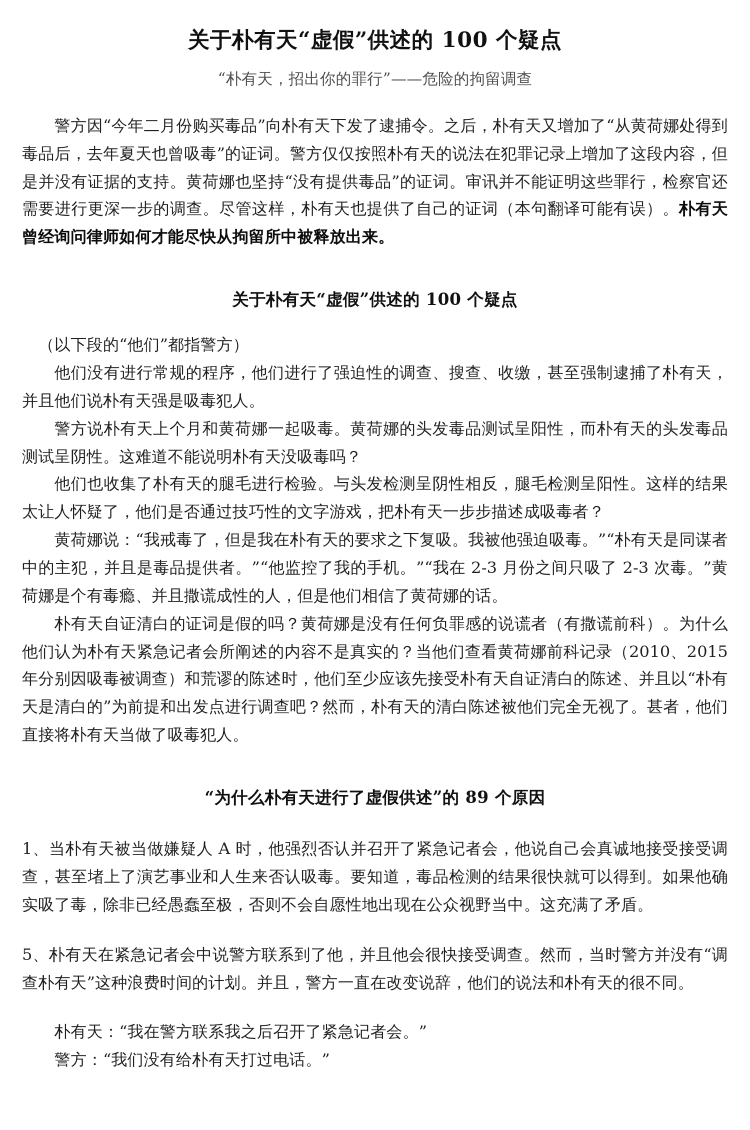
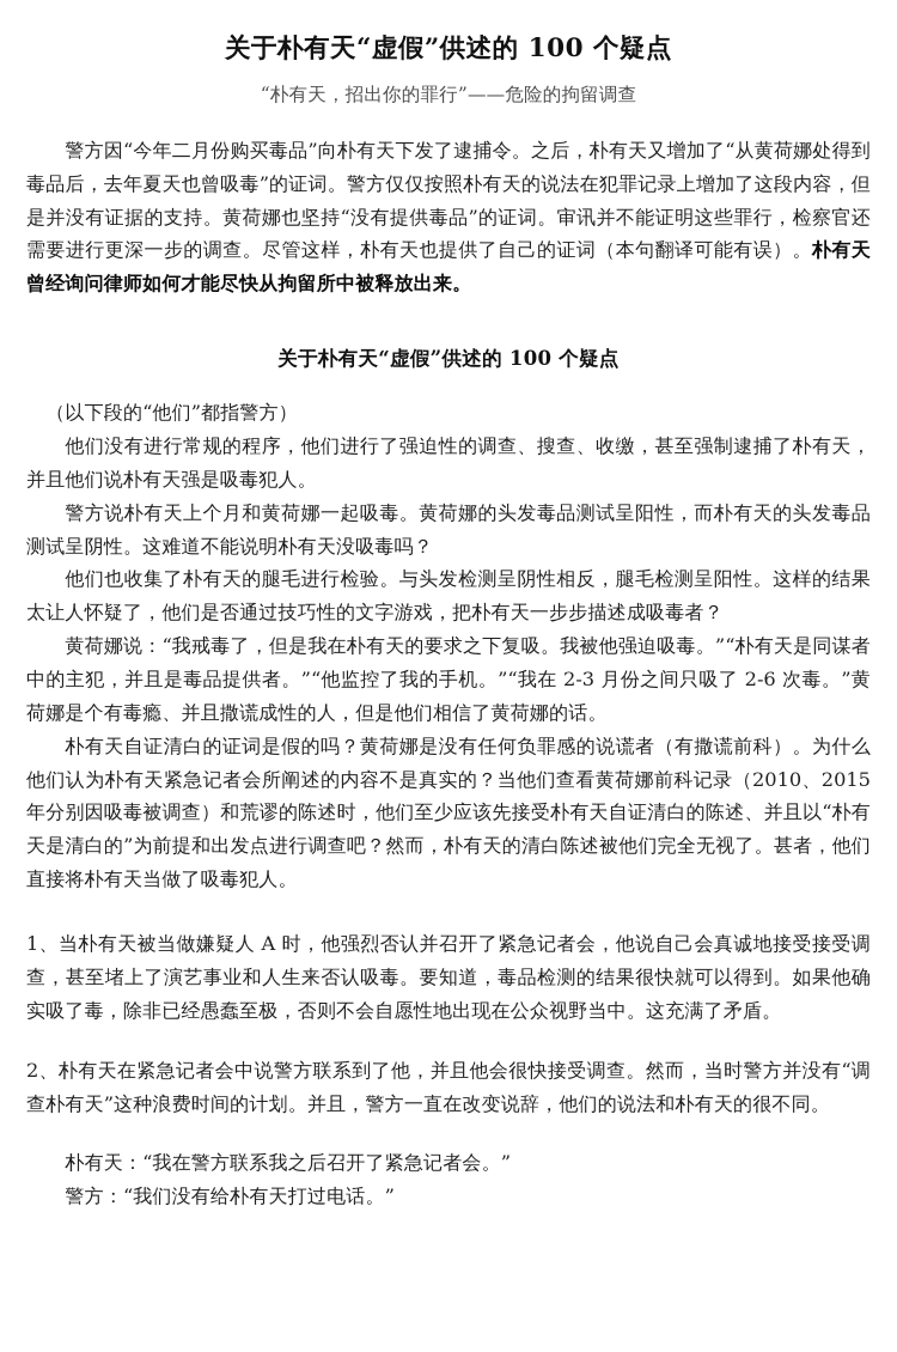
  关于朴有天“虚假”供述的 100 个疑点
  “朴有天，招出你的罪行”——危险的拘留调查
  警方因“今年二月份购买毒品”向朴有天下发了逮捕令。之后，朴有天又增加了“从黄荷娜处得到毒品后，去年夏天也曾吸毒”的证词。警方仅仅按照朴有天的说法在犯罪记录上增加了这段内容，但是并没有证据的支持。黄荷娜也坚持“没有提供毒品”的证词。审讯并不能证明这些罪行，检察官还需要进行更深一步的调查。尽管这样，朴有天也提供了自己的证词（本句翻译可能有误）。朴有天曾经询问律师如何才能尽快从拘留所中被释放出来。
  关于朴有天“虚假”供述的 100 个疑点
  （以下段的“他们”都指警方）
  他们没有进行常规的程序，他们进行了强迫性的调查、搜查、收缴，甚至强制逮捕了朴有天，并且他们说朴有天强是吸毒犯人。
  警方说朴有天上个月和黄荷娜一起吸毒。黄荷娜的头发毒品测试呈阳性，而朴有天的头发毒品测试呈阴性。这难道不能说明朴有天没吸毒吗？
  他们也收集了朴有天的腿毛进行检验。与头发检测呈阴性相反，腿毛检测呈阳性。这样的结果太让人怀疑了，他们是否通过技巧性的文字游戏，把朴有天一步步描述成吸毒者？
- 黄荷娜说：“我戒毒了，但是我在朴有天的要求之下复吸。我被他强迫吸毒。”“朴有天是同谋者中的主犯，并且是毒品提供者。”“他监控了我的手机。”“我在 2-3 月份之间只吸了 2-3 次毒。”黄荷娜是个有毒瘾、并且撒谎成性的人，但是他们相信了黄荷娜的话。
+ 黄荷娜说：“我戒毒了，但是我在朴有天的要求之下复吸。我被他强迫吸毒。”“朴有天是同谋者中的主犯，并且是毒品提供者。”“他监控了我的手机。”“我在 2-3 月份之间只吸了 2-6 次毒。”黄荷娜是个有毒瘾、并且撒谎成性的人，但是他们相信了黄荷娜的话。
  朴有天自证清白的证词是假的吗？黄荷娜是没有任何负罪感的说谎者（有撒谎前科）。为什么他们认为朴有天紧急记者会所阐述的内容不是真实的？当他们查看黄荷娜前科记录（2010、2015 年分别因吸毒被调查）和荒谬的陈述时，他们至少应该先接受朴有天自证清白的陈述、并且以“朴有天是清白的”为前提和出发点进行调查吧？然而，朴有天的清白陈述被他们完全无视了。甚者，他们直接将朴有天当做了吸毒犯人。
- “为什么朴有天进行了虚假供述”的 89 个原因
  1、当朴有天被当做嫌疑人 A 时，他强烈否认并召开了紧急记者会，他说自己会真诚地接受接受调查，甚至堵上了演艺事业和人生来否认吸毒。要知道，毒品检测的结果很快就可以得到。如果他确实吸了毒，除非已经愚蠢至极，否则不会自愿性地出现在公众视野当中。这充满了矛盾。
- 5、朴有天在紧急记者会中说警方联系到了他，并且他会很快接受调查。然而，当时警方并没有“调查朴有天”这种浪费时间的计划。并且，警方一直在改变说辞，他们的说法和朴有天的很不同。
+ 2、朴有天在紧急记者会中说警方联系到了他，并且他会很快接受调查。然而，当时警方并没有“调查朴有天”这种浪费时间的计划。并且，警方一直在改变说辞，他们的说法和朴有天的很不同。
  朴有天：“我在警方联系我之后召开了紧急记者会。”
  警方：“我们没有给朴有天打过电话。”
